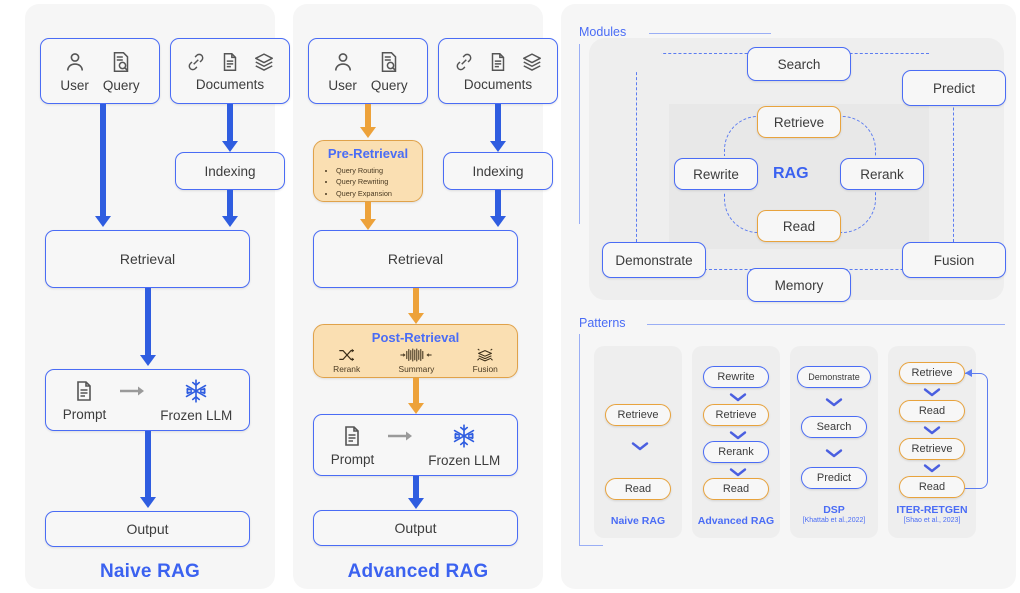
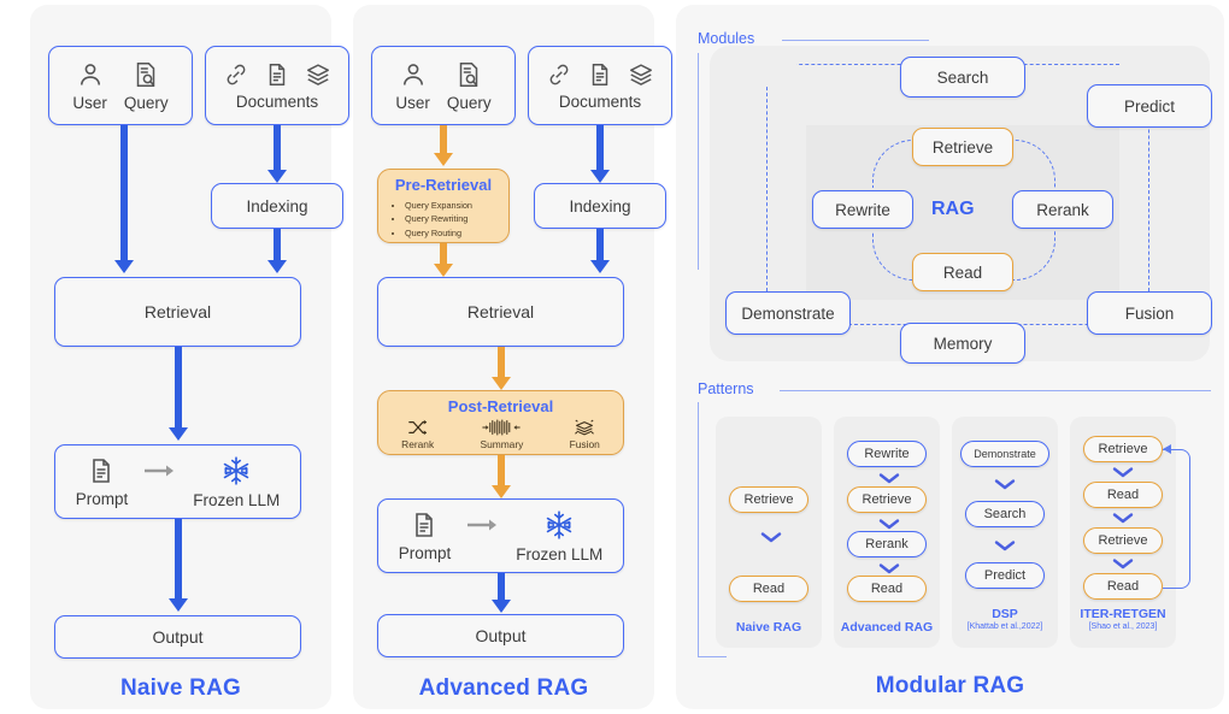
  User
  Query
  Documents
  Indexing
  Retrieval
  Prompt
  Frozen LLM
  Output
  Naive RAG
  User
  Query
  Documents
  Pre-Retrieval
- Query Routing
+ Query Expansion
  Query Rewriting
- Query Expansion
+ Query Routing
  Indexing
  Retrieval
  Post-Retrieval
  Rerank
  Summary
  Fusion
  Prompt
  Frozen LLM
  Output
  Advanced RAG
  Modules
  Search
  Predict
  Demonstrate
  Memory
  Fusion
  Retrieve
  Rewrite
  Rerank
  Read
  RAG
  Patterns
  Retrieve
  Read
  Naive RAG
  Rewrite
  Retrieve
  Rerank
  Read
  Advanced RAG
  Demonstrate
  Search
  Predict
  DSP
  Retrieve
  Read
  Retrieve
  Read
  ITER-RETGEN
+ Modular RAG
